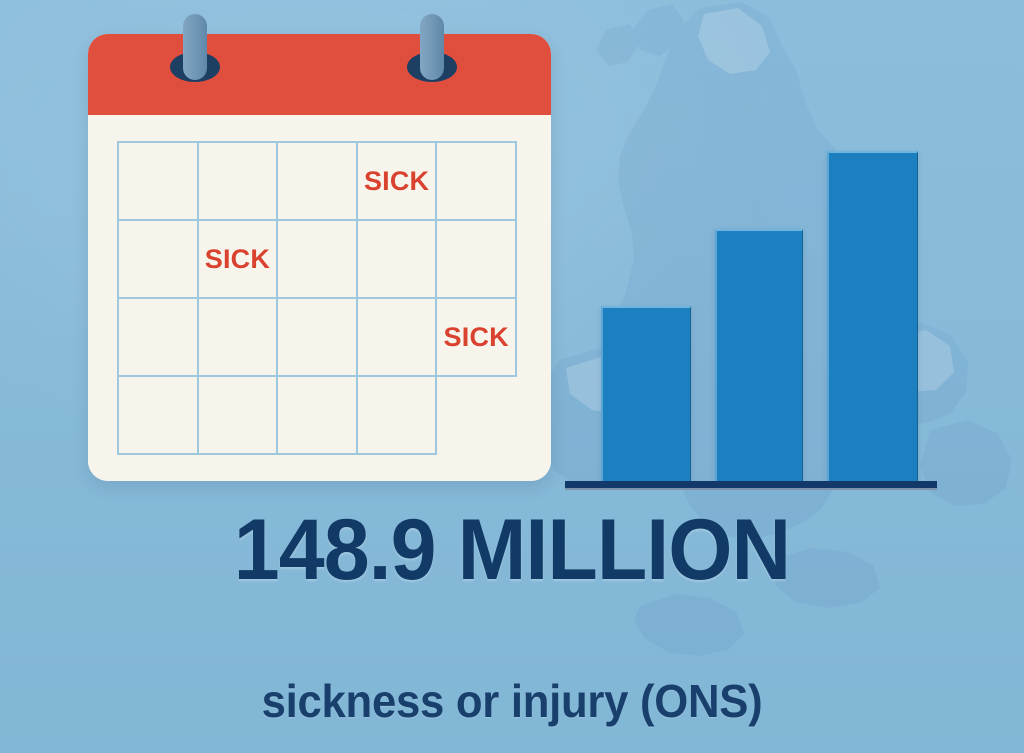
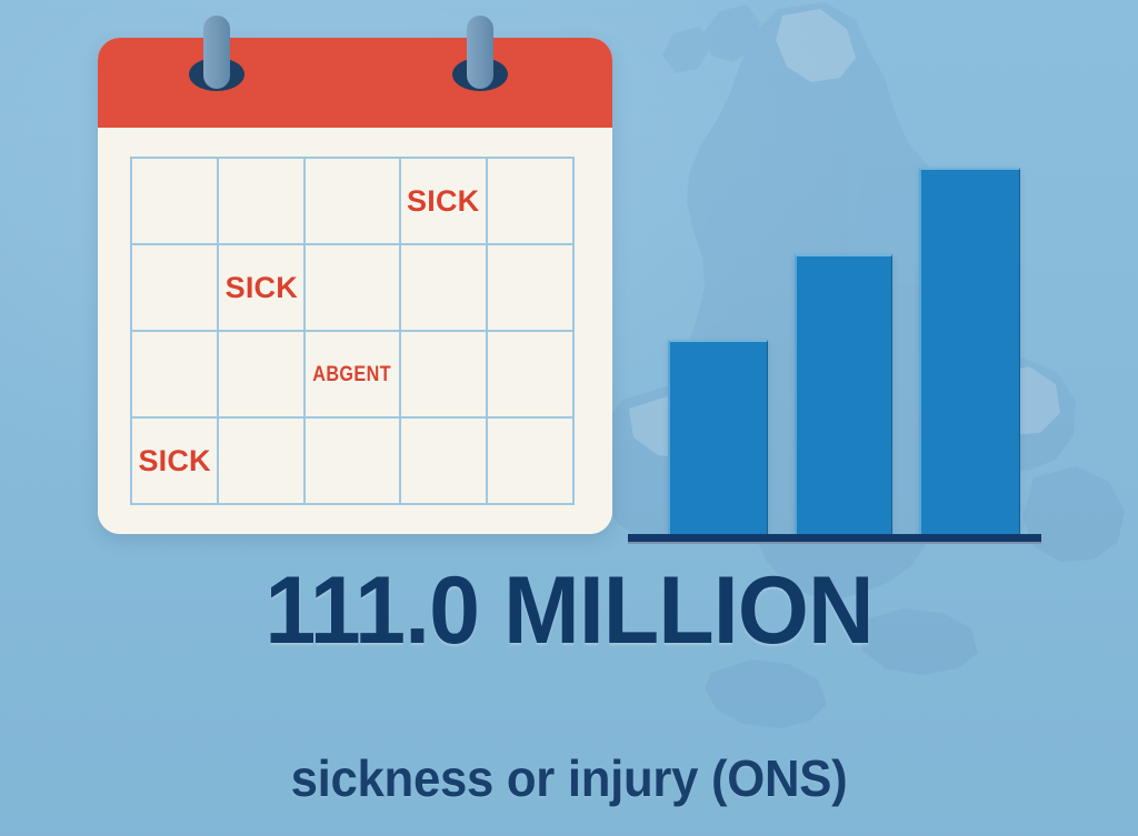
  SICK
  SICK
+ ABGENT
  SICK
- 148.9 MILLION
+ 111.0 MILLION
  sickness or injury (ONS)
